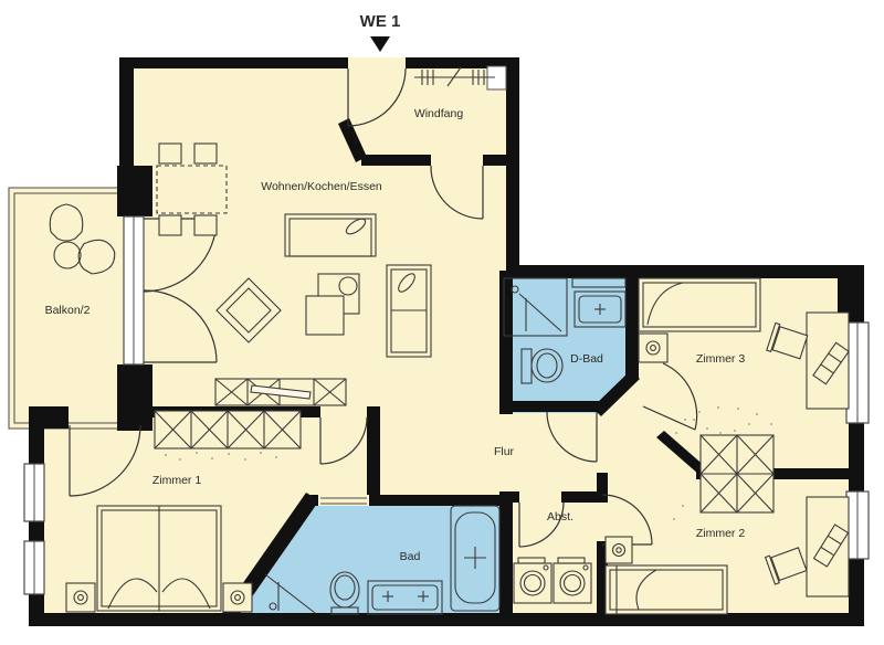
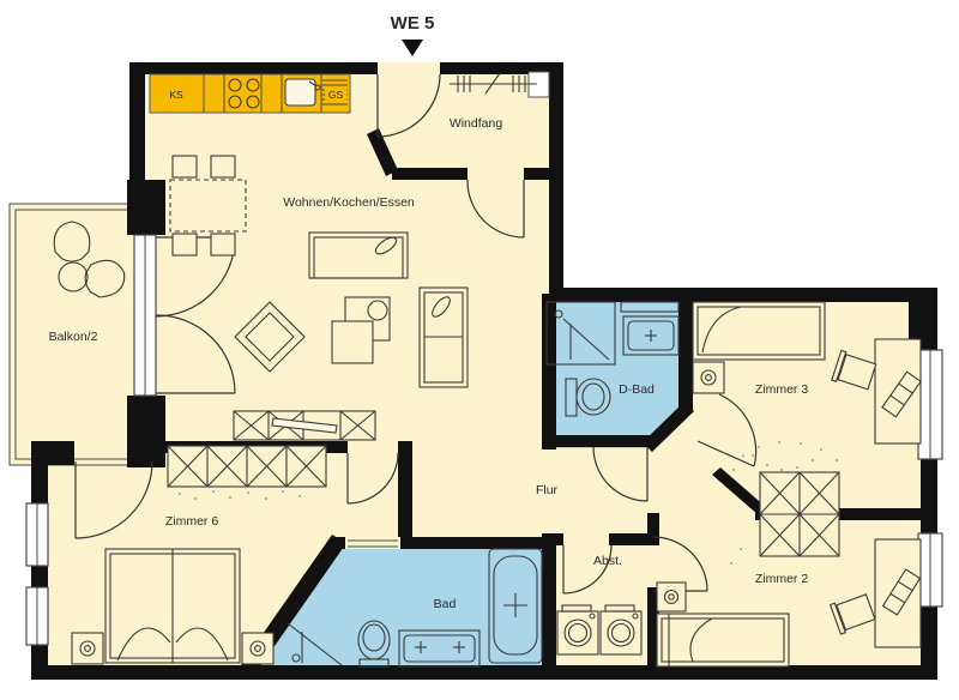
+ KS
+ GS
  Wohnen/Kochen/Essen
  Windfang
  Balkon/2
  D-Bad
  Zimmer 3
- Zimmer 1
+ Zimmer 6
  Flur
  Abst.
  Bad
  Zimmer 2
- WE 1
+ WE 5
